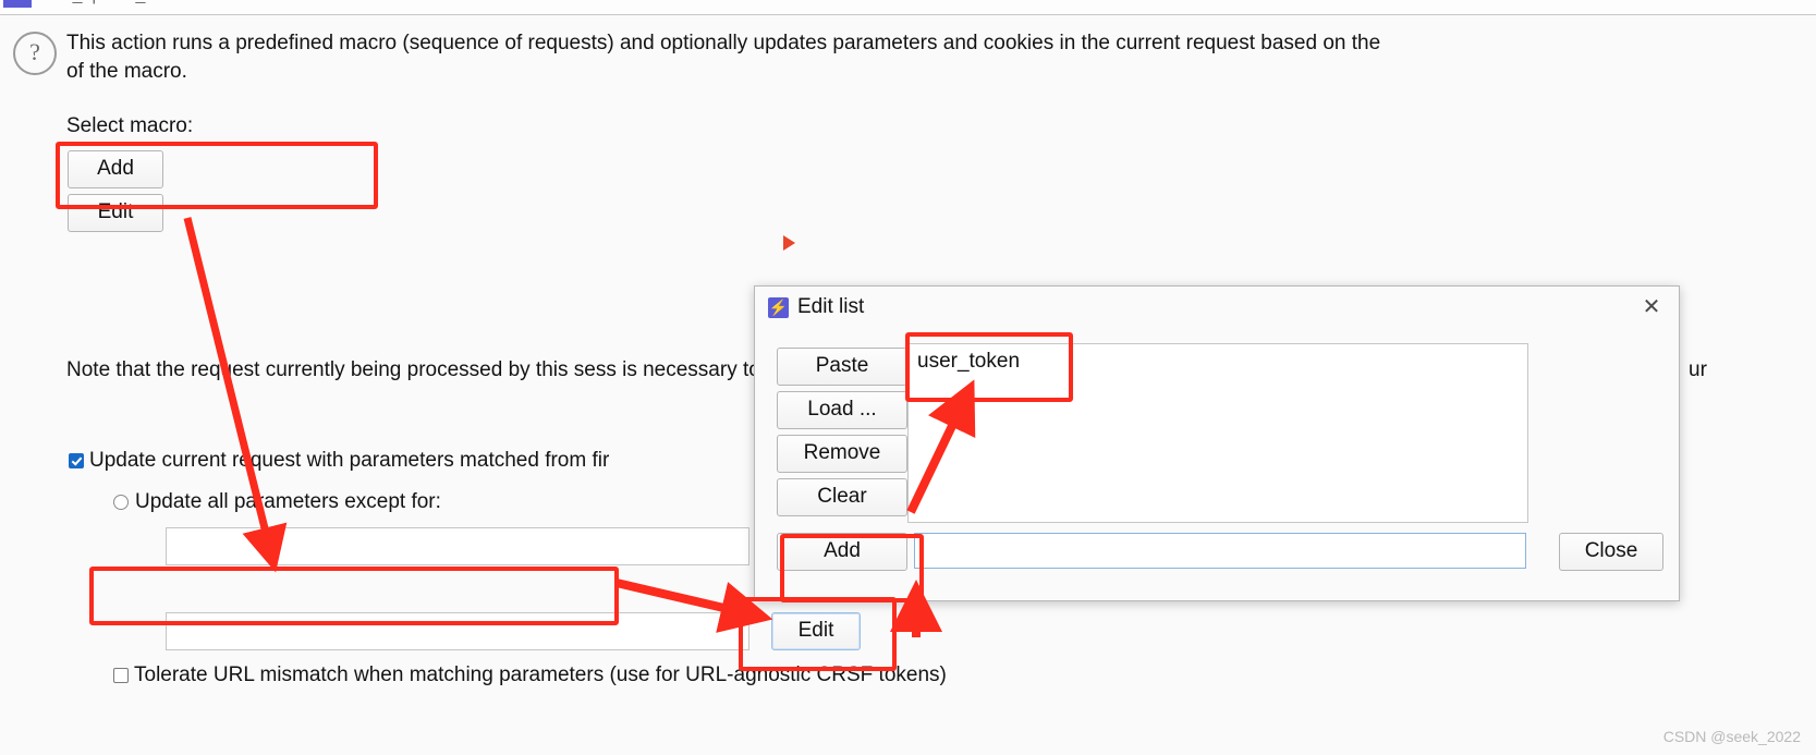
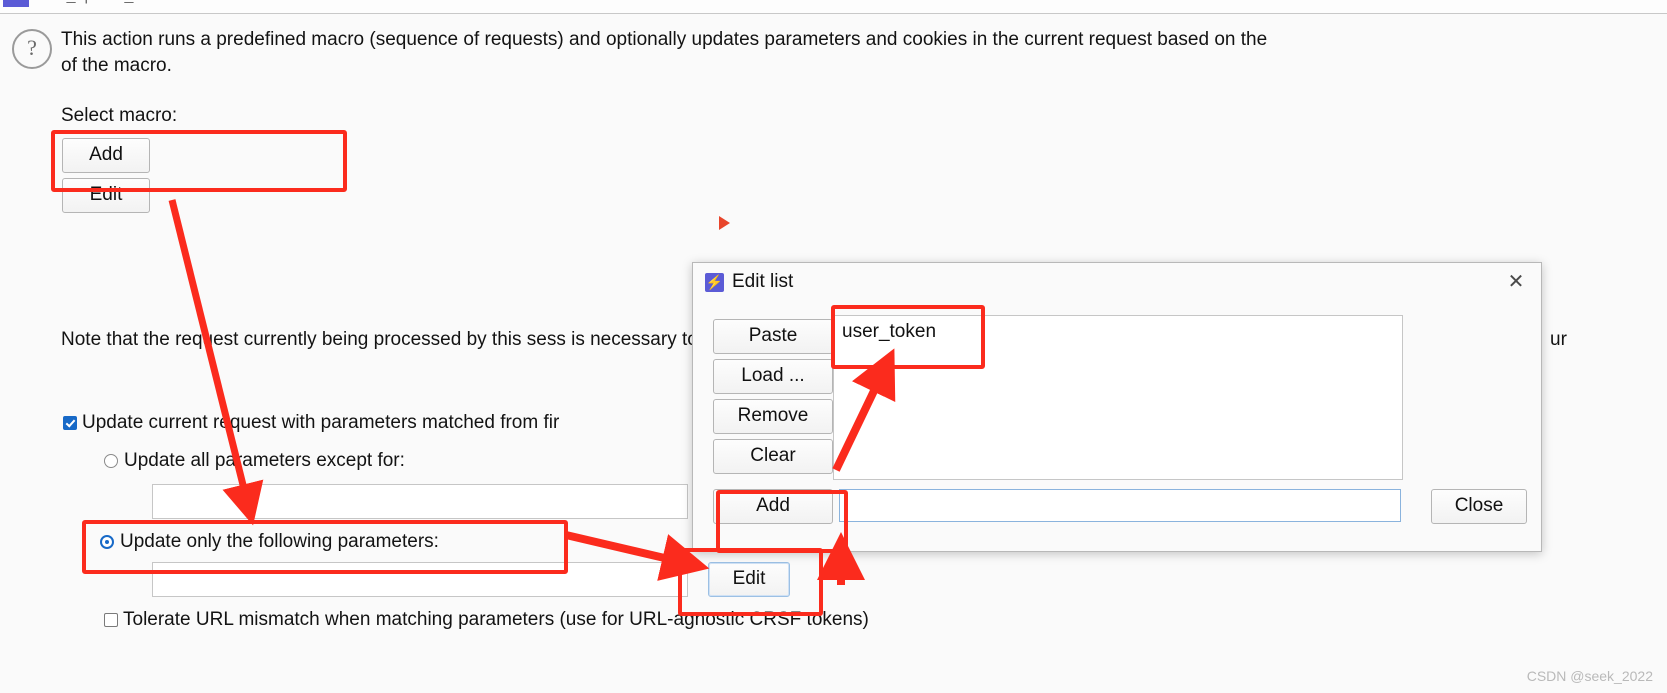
  ?
  This action runs a predefined macro (sequence of requests) and optionally updates parameters and cookies in the current request based on the
  of the macro.
  Select macro:
  Add
  Edit
  Note that the reqest currently being processed by this sess is necessary t
  ur
  Update current rquest with parameters matched from fir
  Update all paameters except for:
+ Update only the following parameters:
  Edit
  Tolerate URL mismatch when matching parameters (use for URL-agnostic CRSF tokens)
  ⚡
  Edit list
  ✕
  Paste
  Load ...
  Remove
  Clear
  Add
  user_token
  Close
  CSDN @seek_2022
